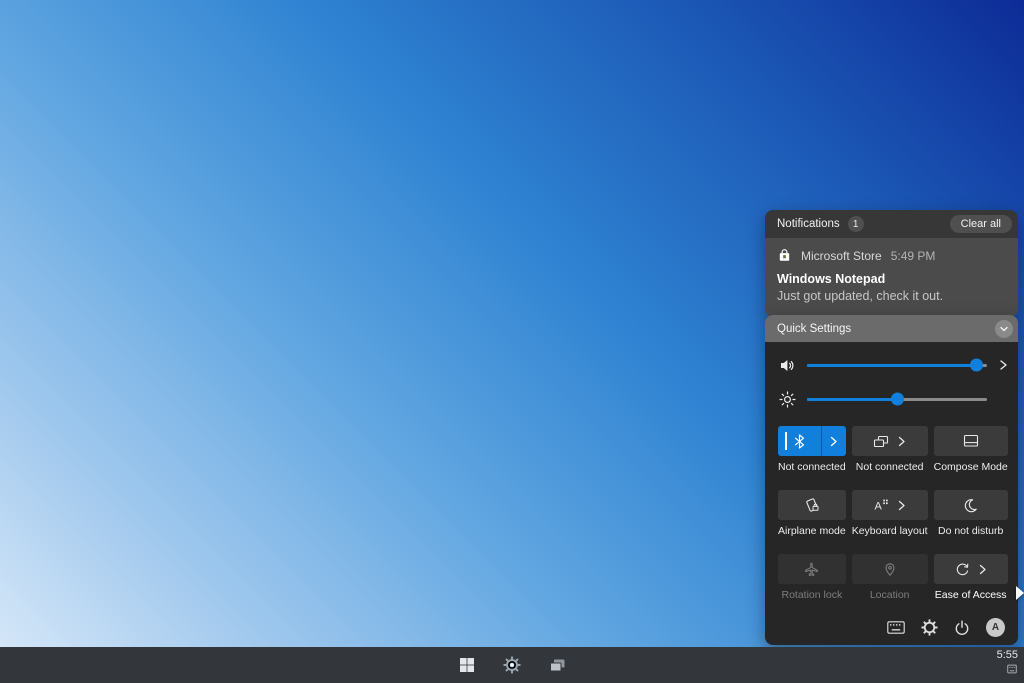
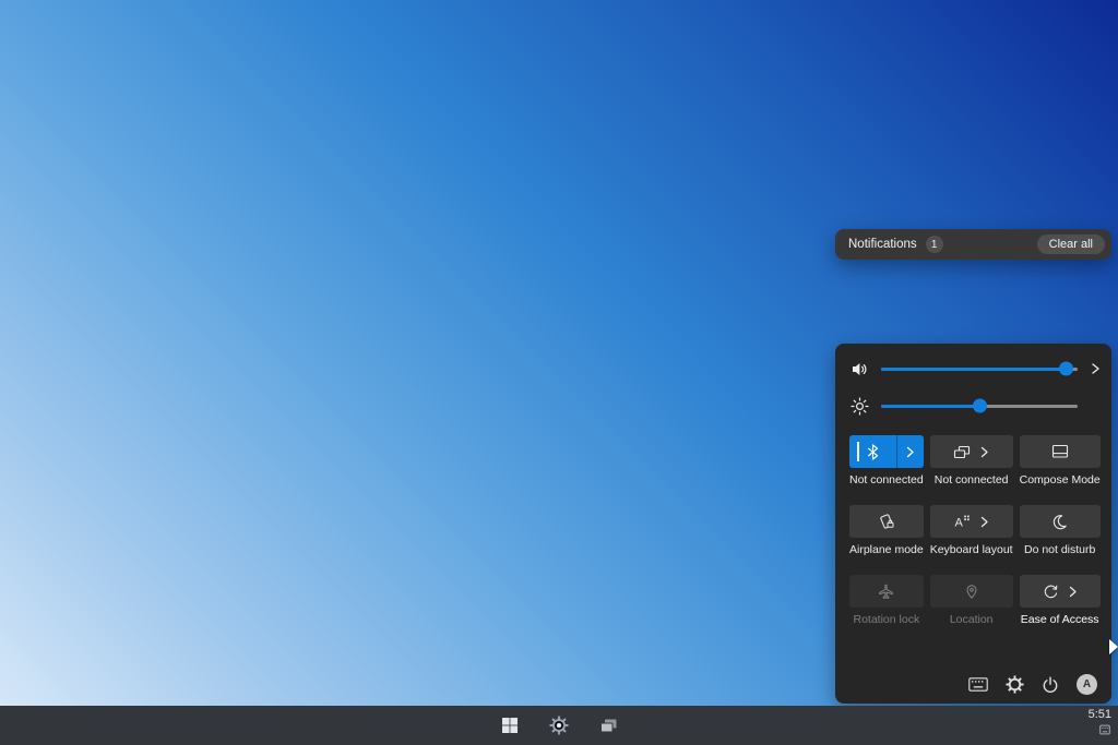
  Notifications
  1
  Clear all
- Microsoft Store
- 5:49 PM
- Windows Notepad
- Just got updated, check it out.
- Quick Settings
  Not connected
  Not connected
  Compose Mode
  Airplane mode
  A
  Keyboard layout
  Do not disturb
  Rotation lock
  Location
  Ease of Access
  A
- 5:55
+ 5:51
